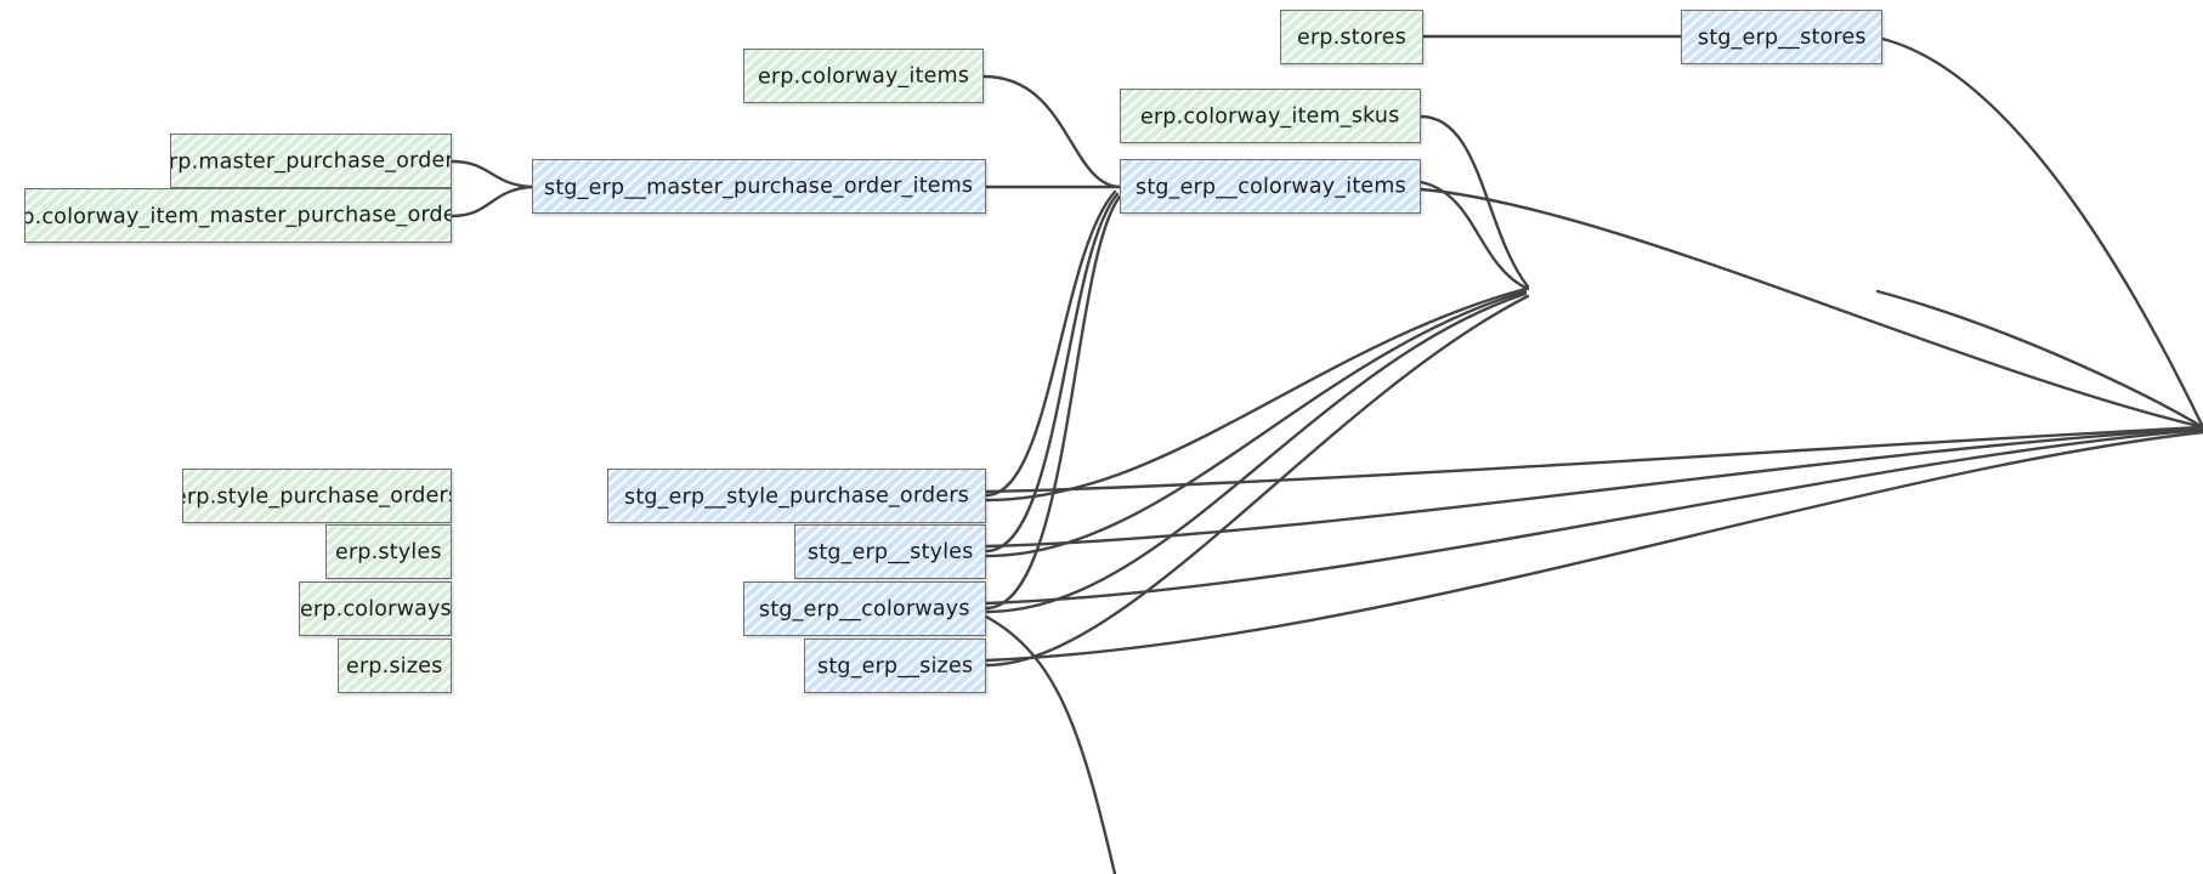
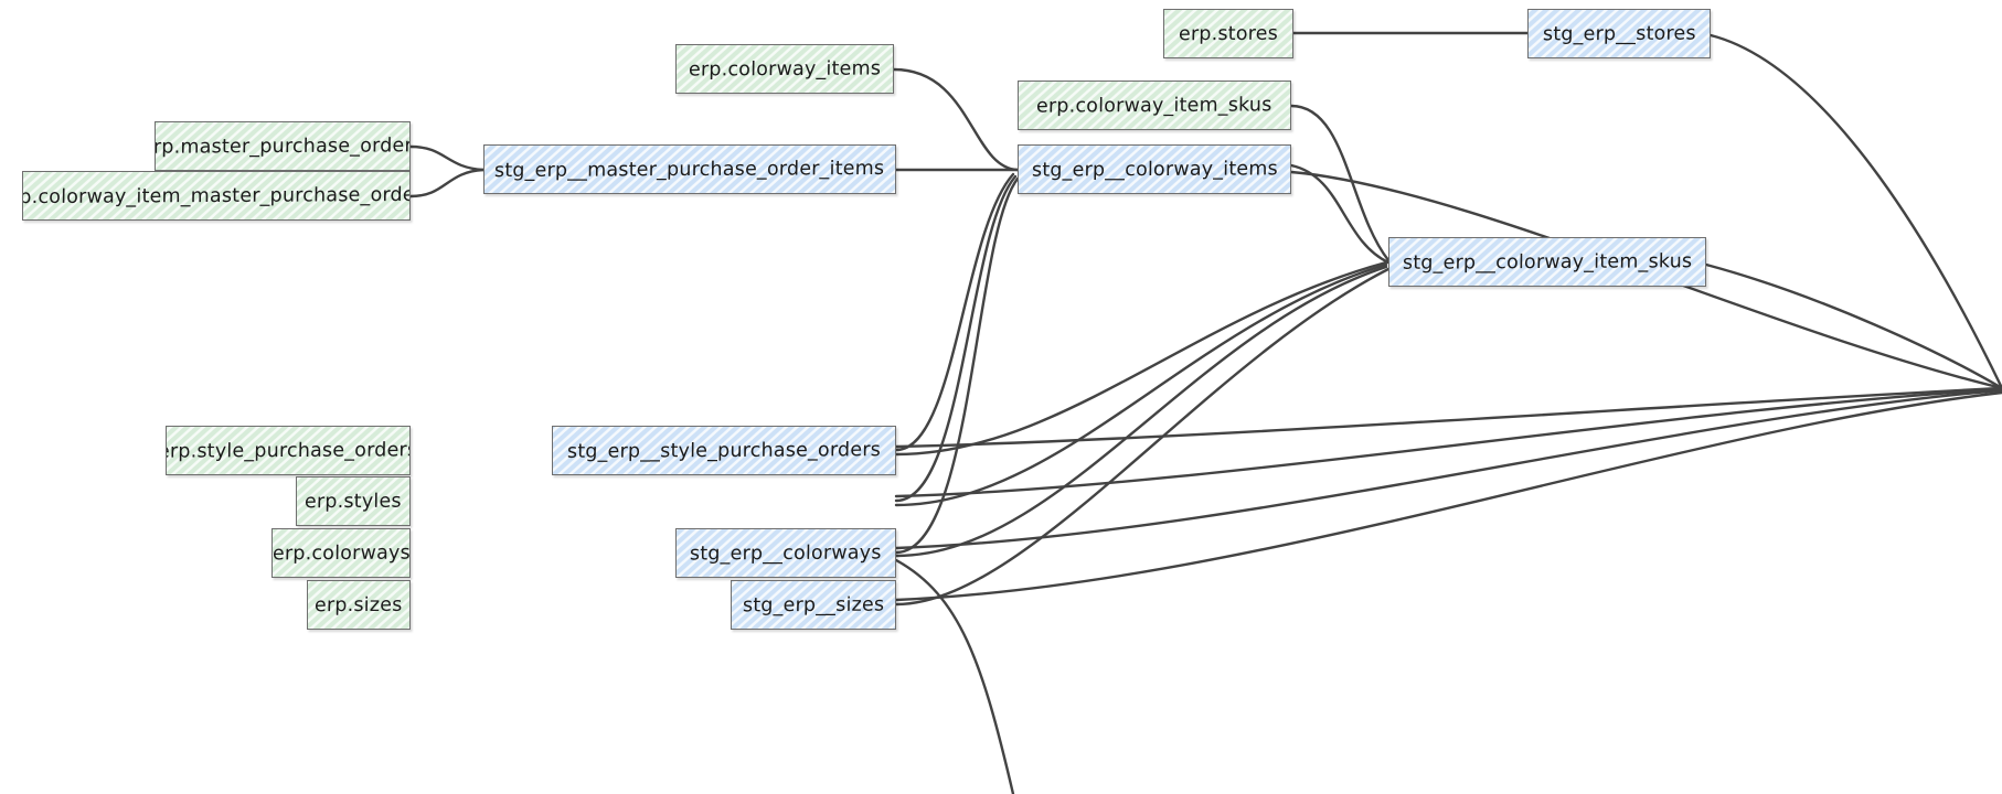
  erp.colorway_items
  rp.master_purchase_order
  p.colorway_item_master_purchase_orde
  stg_erp__master_purchase_order_items
  erp.stores
  stg_erp__stores
  erp.colorway_item_skus
  stg_erp__colorway_items
+ stg_erp__colorway_item_skus
  rp.style_purchase_order
  stg_erp__style_purchase_orders
  erp.styles
- stg_erp__styles
  erp.colorways
  stg_erp__colorways
  erp.sizes
  stg_erp__sizes
